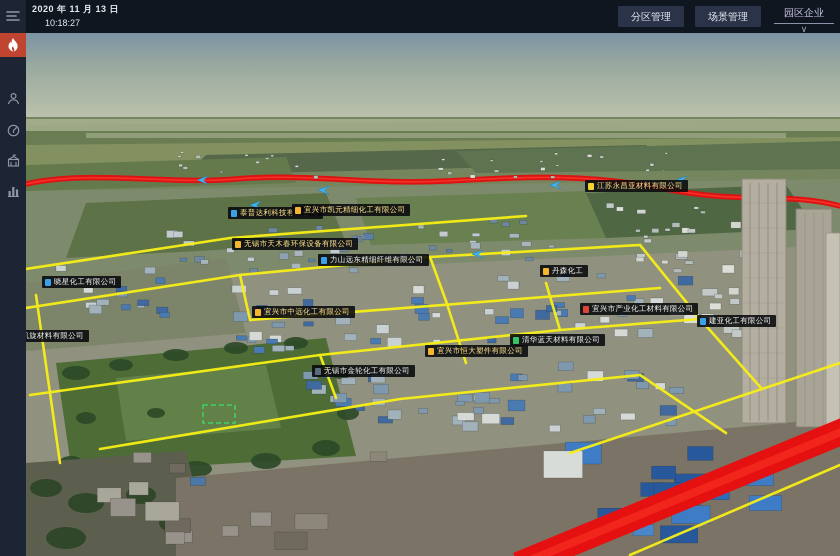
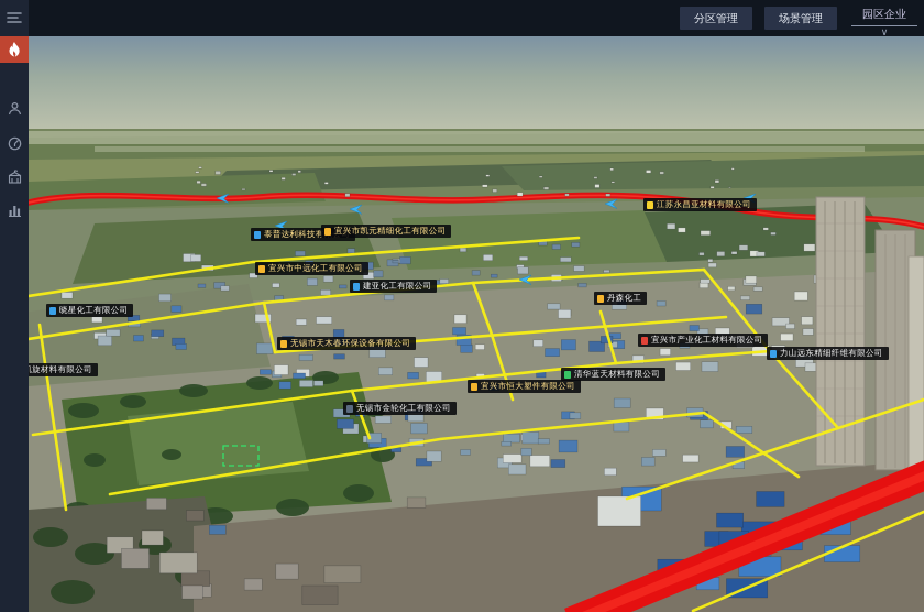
- 2020 年 11 月 13 日
- 10:18:27
  分区管理
  场景管理
  园区企业
  ∨
  江苏永昌亚材料有限公司
  泰普达利科技有公司
  宜兴市凯元精细化工有限公司
- 无锡市天木春环保设备有限公司
+ 宜兴市中远化工有限公司
- 力山远东精细纤维有限公司
+ 建亚化工有限公司
  晓星化工有限公司
  丹森化工
- 宜兴市中远化工有限公司
+ 无锡市天木春环保设备有限公司
  宜兴市产业化工材料有限公司
- 建亚化工有限公司
+ 力山远东精细纤维有限公司
  清华蓝天材料有限公司
  宜兴市恒大塑件有限公司
  无锡市金轮化工有限公司
